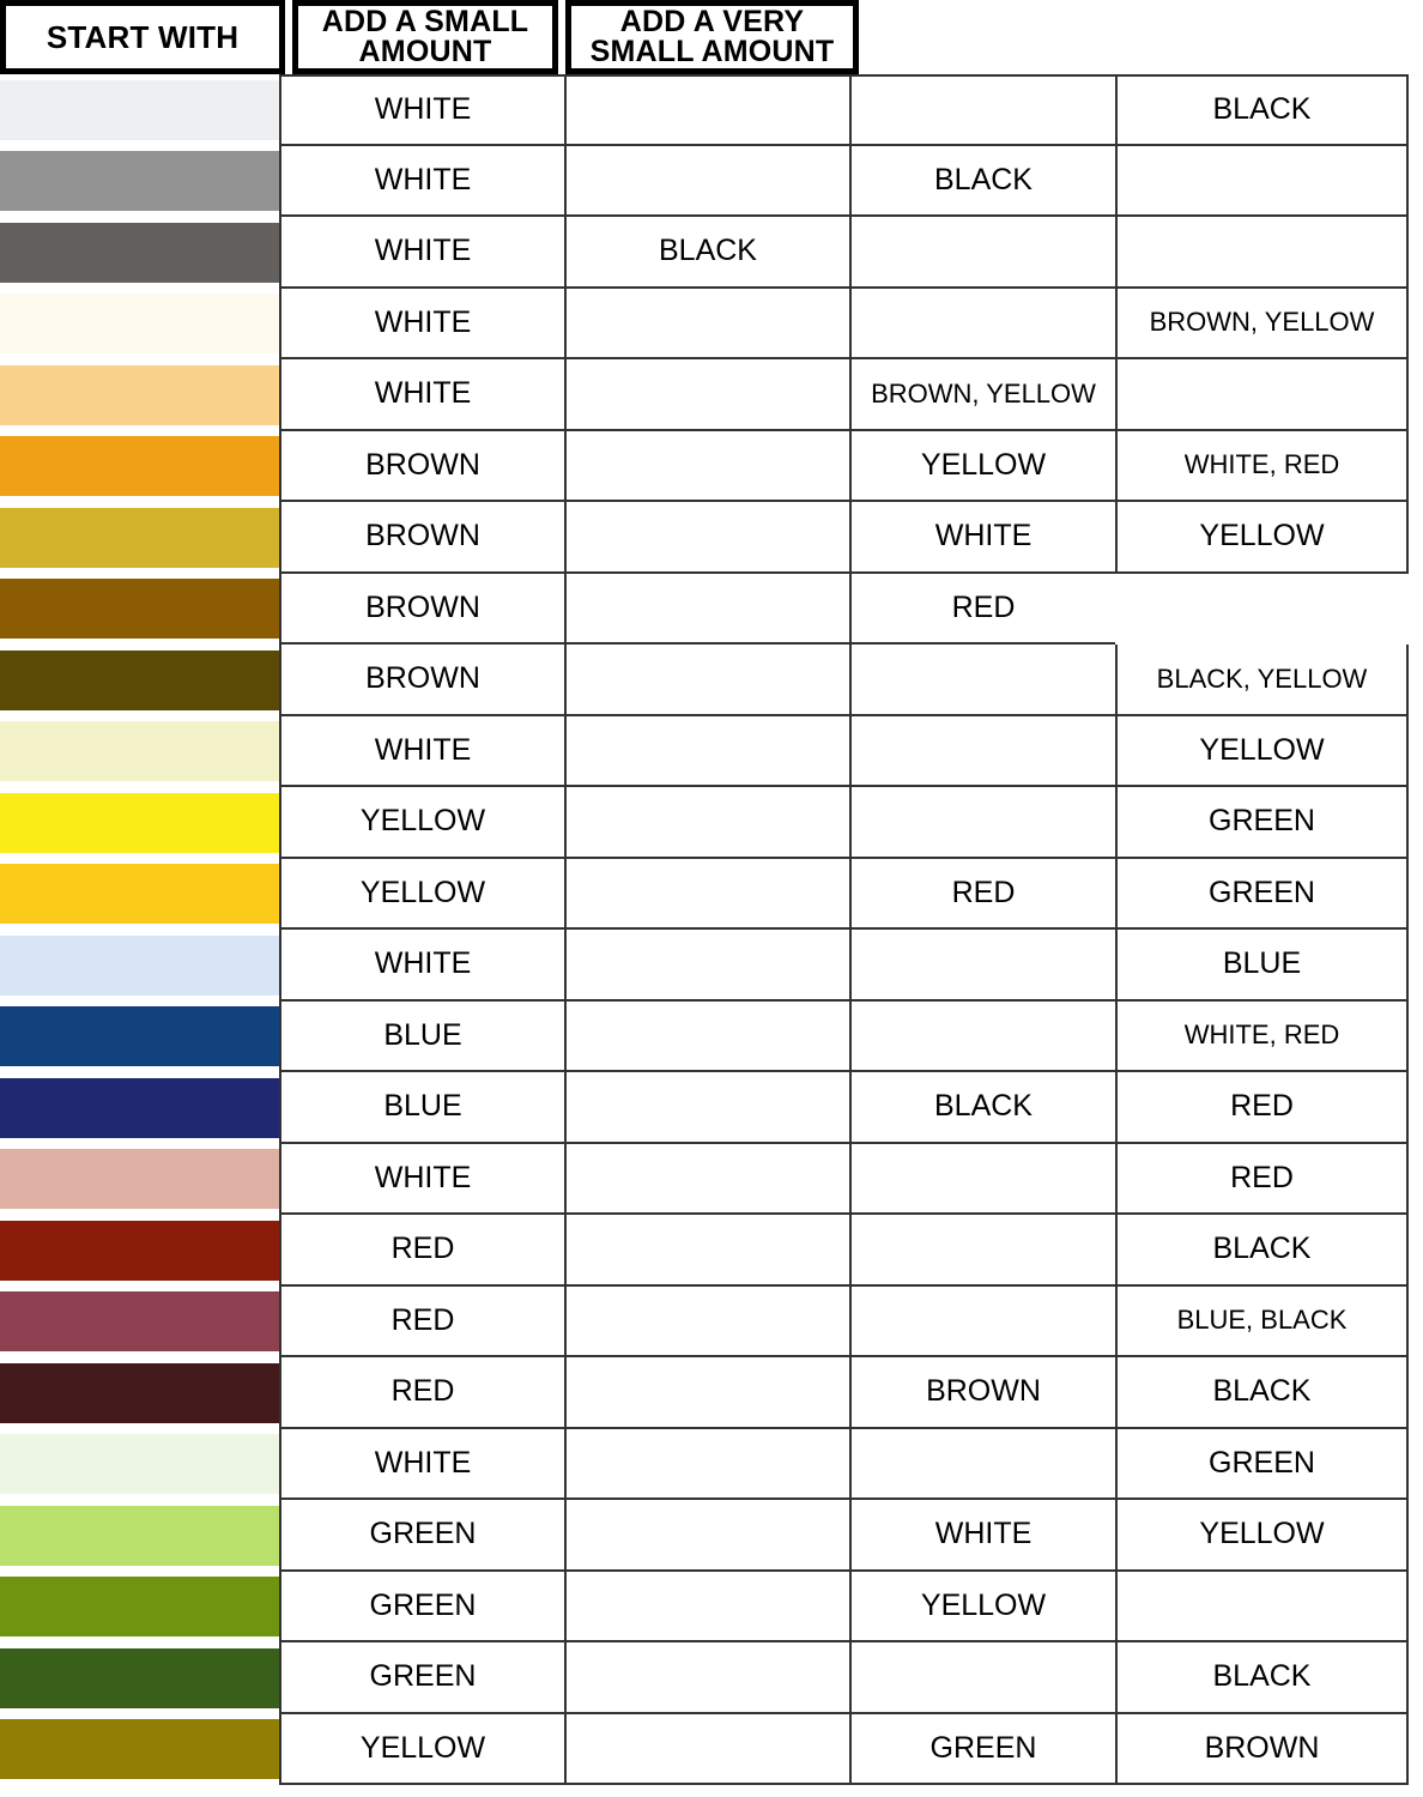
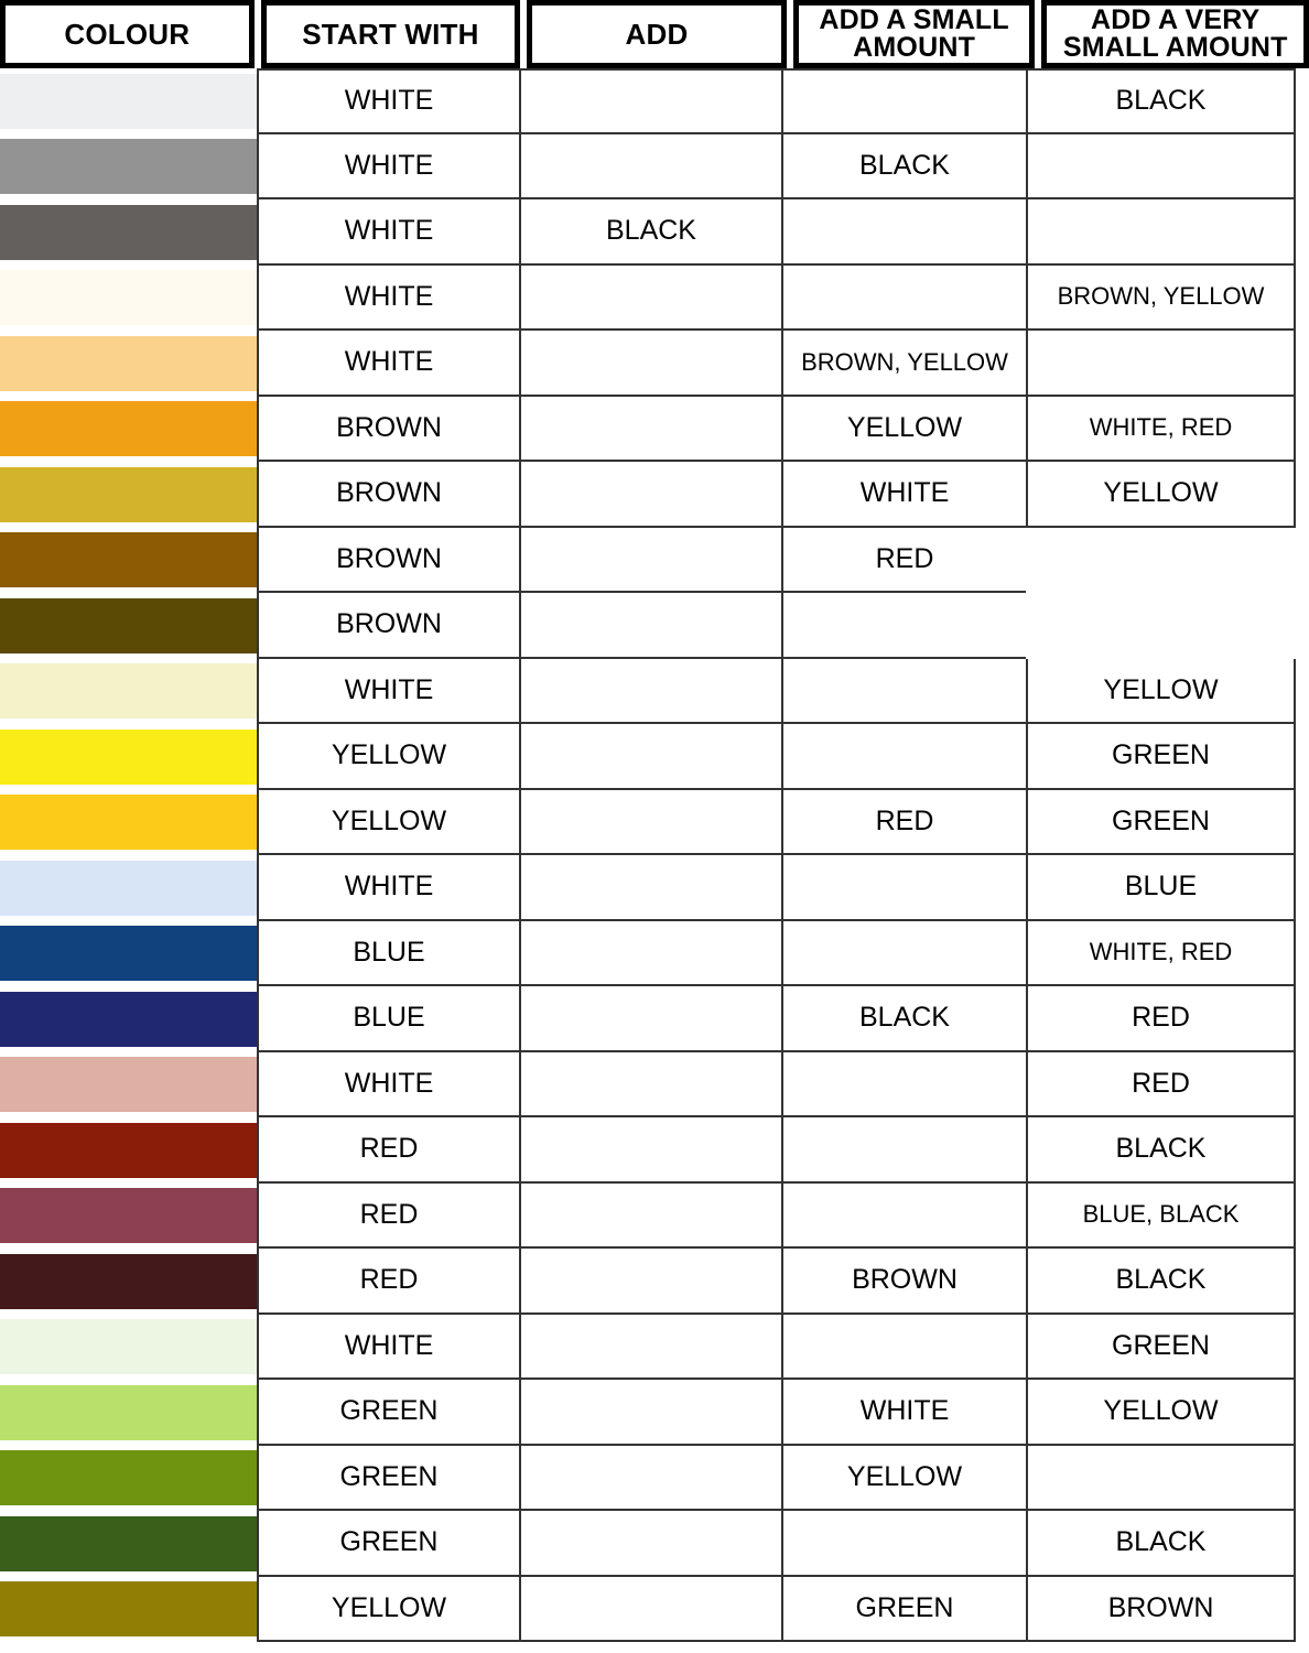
+ COLOUR
  START WITH
+ ADD
  ADD A SMALL
  AMOUNT
  ADD A VERY
  SMALL AMOUNT
  WHITE
  BLACK
  WHITE
  BLACK
  WHITE
  BLACK
  WHITE
  BROWN, YELLOW
  WHITE
  BROWN, YELLOW
  BROWN
  YELLOW
  WHITE, RED
  BROWN
  WHITE
  YELLOW
  BROWN
  RED
  BROWN
- BLACK, YELLOW
  WHITE
  YELLOW
  YELLOW
  GREEN
  YELLOW
  RED
  GREEN
  WHITE
  BLUE
  BLUE
  WHITE, RED
  BLUE
  BLACK
  RED
  WHITE
  RED
  RED
  BLACK
  RED
  BLUE, BLACK
  RED
  BROWN
  BLACK
  WHITE
  GREEN
  GREEN
  WHITE
  YELLOW
  GREEN
  YELLOW
  GREEN
  BLACK
  YELLOW
  GREEN
  BROWN
